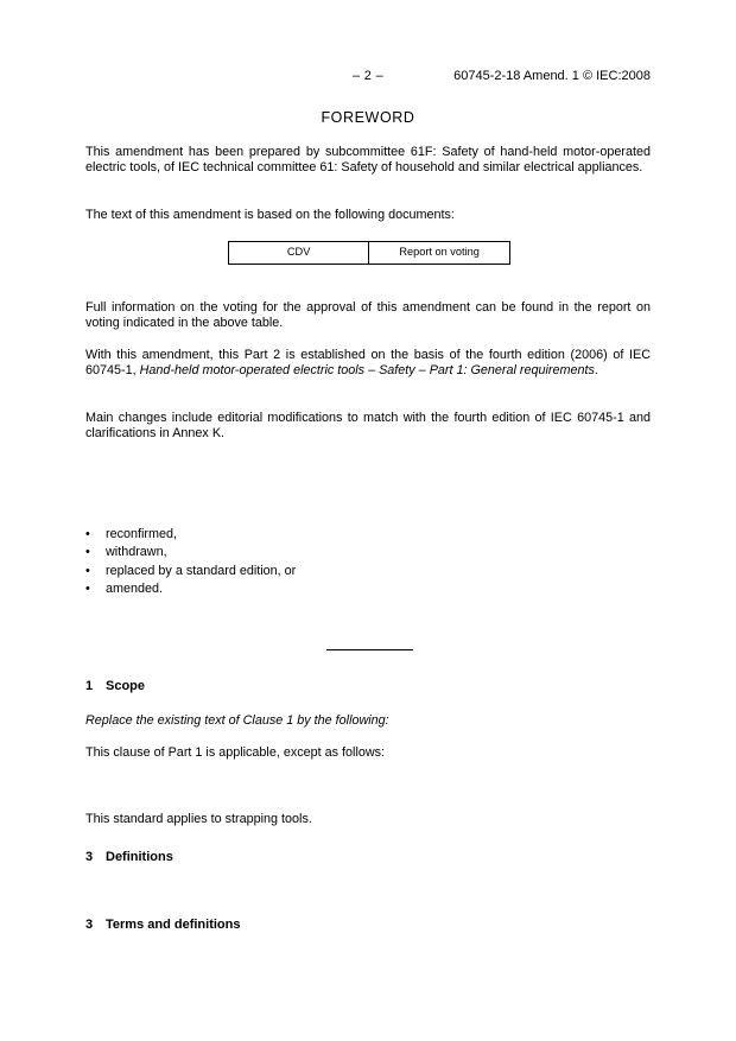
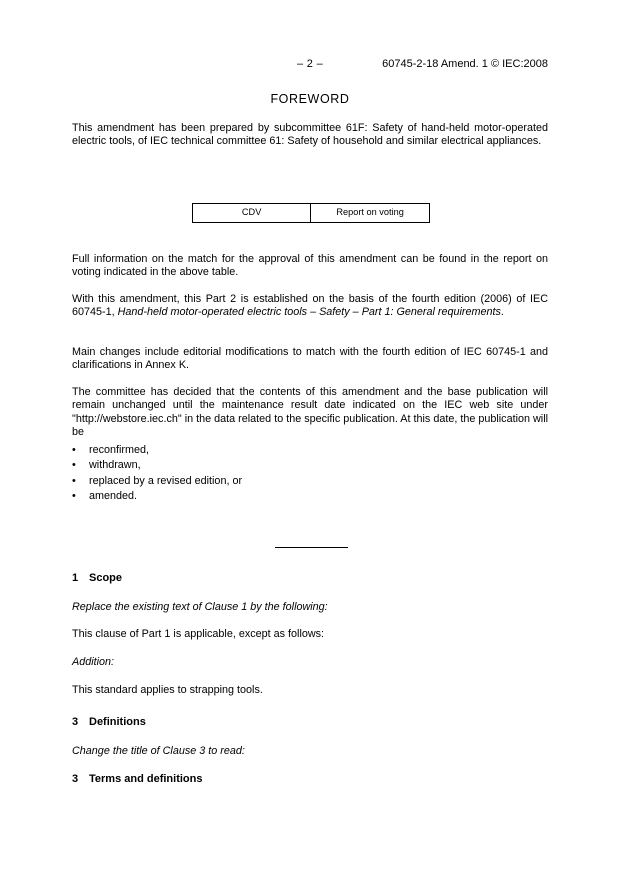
  – 2 –
  60745-2-18 Amend. 1 © IEC:2008
  FOREWORD
  This amendment has been prepared by subcommittee 61F: Safety of hand-held motor-operated electric tools, of IEC technical committee 61: Safety of household and similar electrical appliances.
- The text of this amendment is based on the following documents:
  CDV	Report on voting
- Full information on the voting for the approval of this amendment can be found in the report on voting indicated in the above table.
+ Full information on the match for the approval of this amendment can be found in the report on voting indicated in the above table.
  With this amendment, this Part 2 is established on the basis of the fourth edition (2006) of IEC 60745-1, Hand-held motor-operated electric tools – Safety – Part 1: General requirements.
  Main changes include editorial modifications to match with the fourth edition of IEC 60745-1 and clarifications in Annex K.
+ The committee has decided that the contents of this amendment and the base publication will remain unchanged until the maintenance result date indicated on the IEC web site under "http://webstore.iec.ch" in the data related to the specific publication. At this date, the publication will be
  •
  reconfirmed,
  •
  withdrawn,
  •
- replaced by a standard edition, or
+ replaced by a revised edition, or
  •
  amended.
  1 Scope
  Replace the existing text of Clause 1 by the following:
  This clause of Part 1 is applicable, except as follows:
+ Addition:
  This standard applies to strapping tools.
  3 Definitions
+ Change the title of Clause 3 to read:
  3 Terms and definitions
